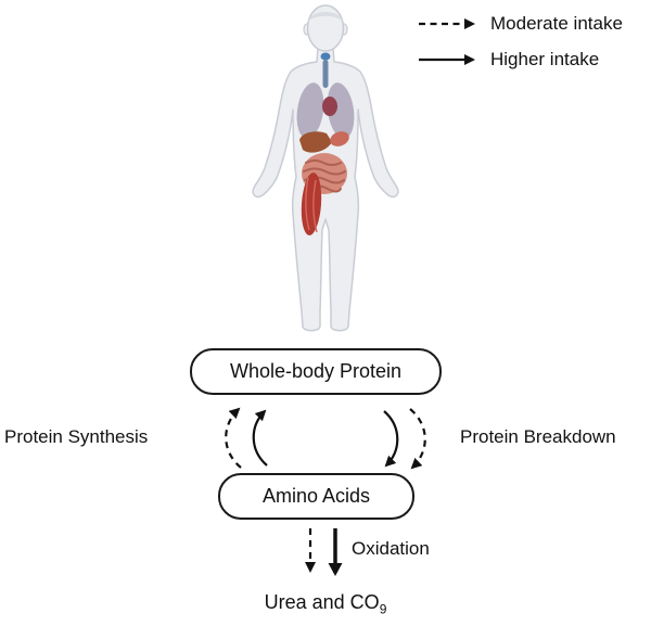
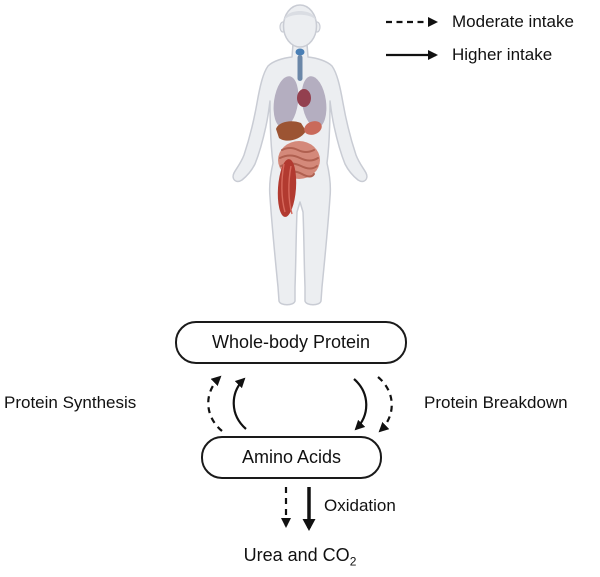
  Moderate intake
  Higher intake
  Whole-body Protein
  Amino Acids
  Protein Synthesis
  Protein Breakdown
  Oxidation
- Urea and CO9
+ Urea and CO2
